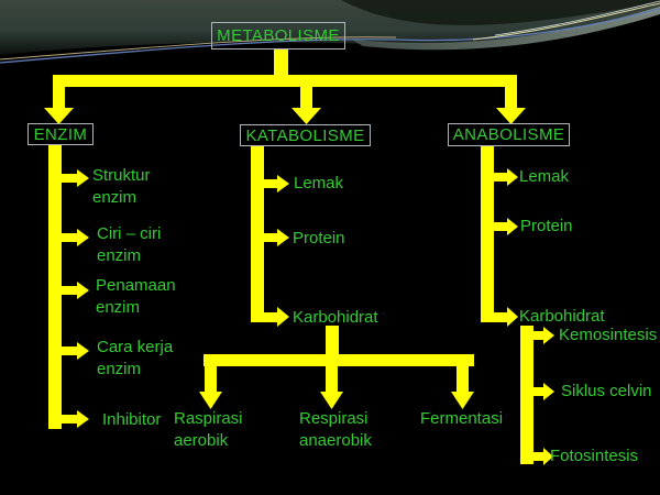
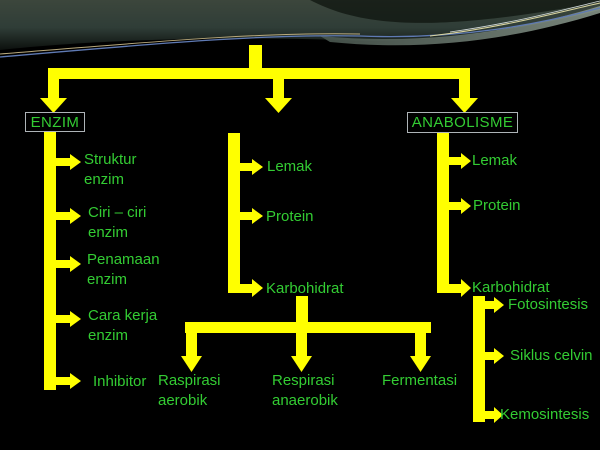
- METABOLISME
  ENZIM
- KATABOLISME
  ANABOLISME
  Struktur
  enzim
  Ciri – ciri
  enzim
  Penamaan
  enzim
  Cara kerja
  enzim
  Inhibitor
  Lemak
  Protein
  Karbohidrat
  Raspirasi
  aerobik
  Respirasi
  anaerobik
  Fermentasi
  Lemak
  Protein
  Karbohidrat
- Kemosintesis
+ Fotosintesis
  Siklus celvin
- Fotosintesis
+ Kemosintesis
